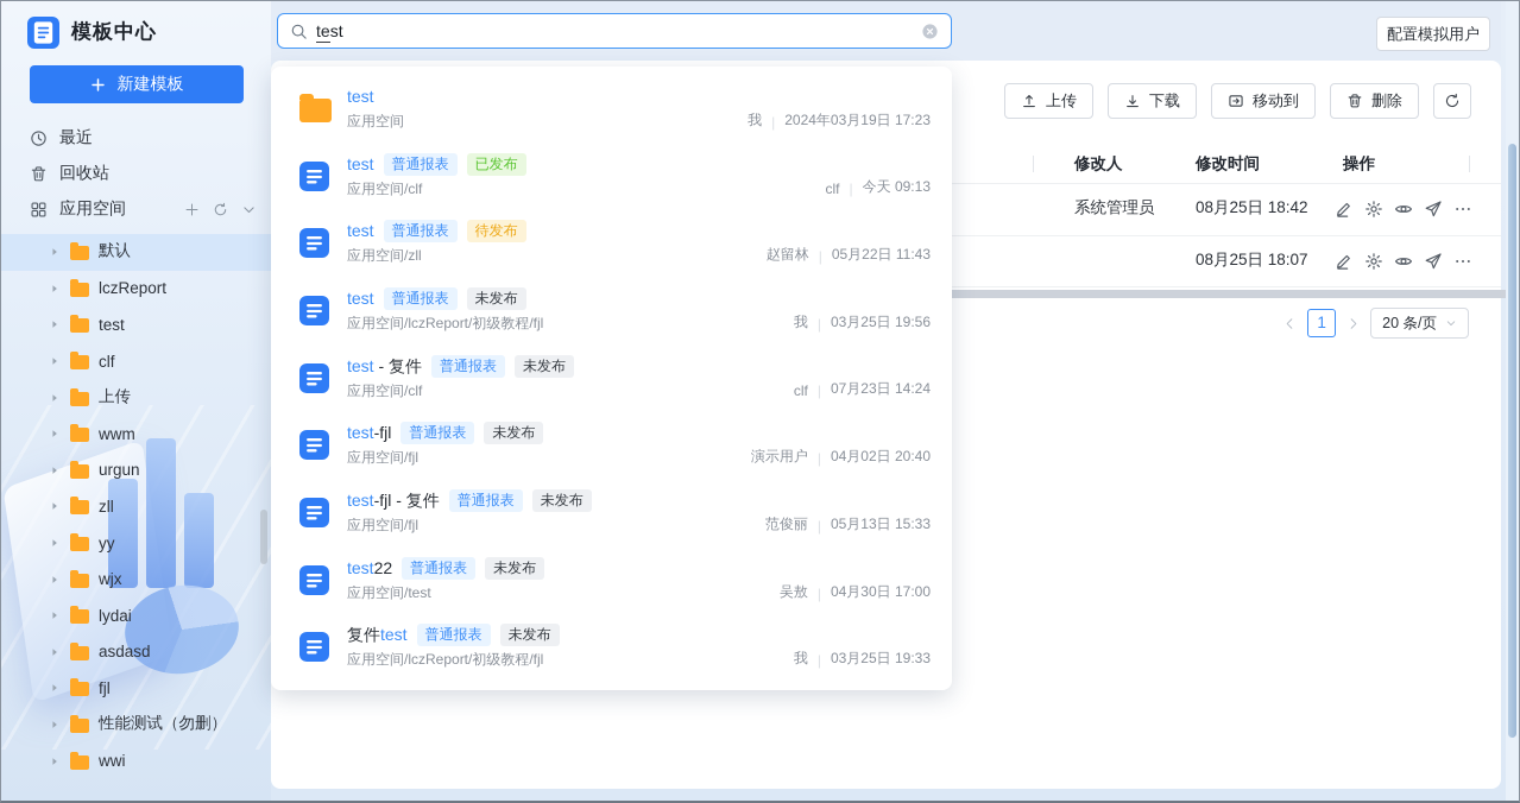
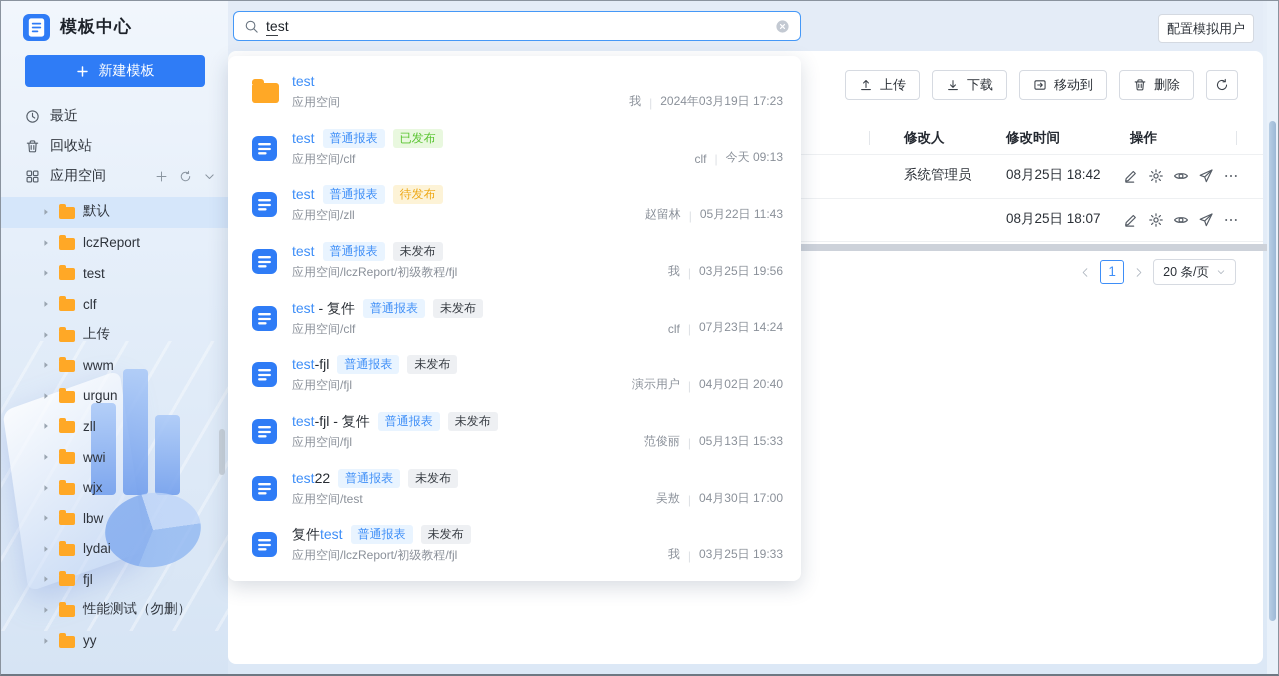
  模板中心
  新建模板
  最近
  回收站
  应用空间
  默认
  lczReport
  test
  clf
  上传
  wwm
  urgun
  zll
- yy
+ wwi
  wjx
+ lbw
  lydai
- asdasd
  fjl
  性能测试（勿删）
- wwi
+ yy
  test
  配置模拟用户
  上传
  下载
  移动到
  删除
  修改人
  修改时间
  操作
  系统管理员
  08月25日 18:42
  08月25日 18:07
  1
  20 条/页
  test
  应用空间
  我
  |
  2024年03月19日 17:23
  test
  普通报表
  已发布
  应用空间/clf
  clf
  今天 09:13
  test
  普通报表
  待发布
  应用空间/zll
  赵留林
  |
  05月22日 11:43
  test
  普通报表
  未发布
  应用空间/lczReport/初级教程/fjl
  我
  |
  03月25日 19:56
  test - 复件
  普通报表
  未发布
  应用空间/clf
  clf
  |
  07月23日 14:24
  test-fjl
  普通报表
  未发布
  应用空间/fjl
  演示用户
  |
  04月02日 20:40
  test-fjl - 复件
  普通报表
  未发布
  应用空间/fjl
  范俊丽
  |
  05月13日 15:33
  test22
  普通报表
  未发布
  应用空间/test
  吴敖
  |
  04月30日 17:00
  复件test
  普通报表
  未发布
  应用空间/lczReport/初级教程/fjl
  我
  |
  03月25日 19:33
